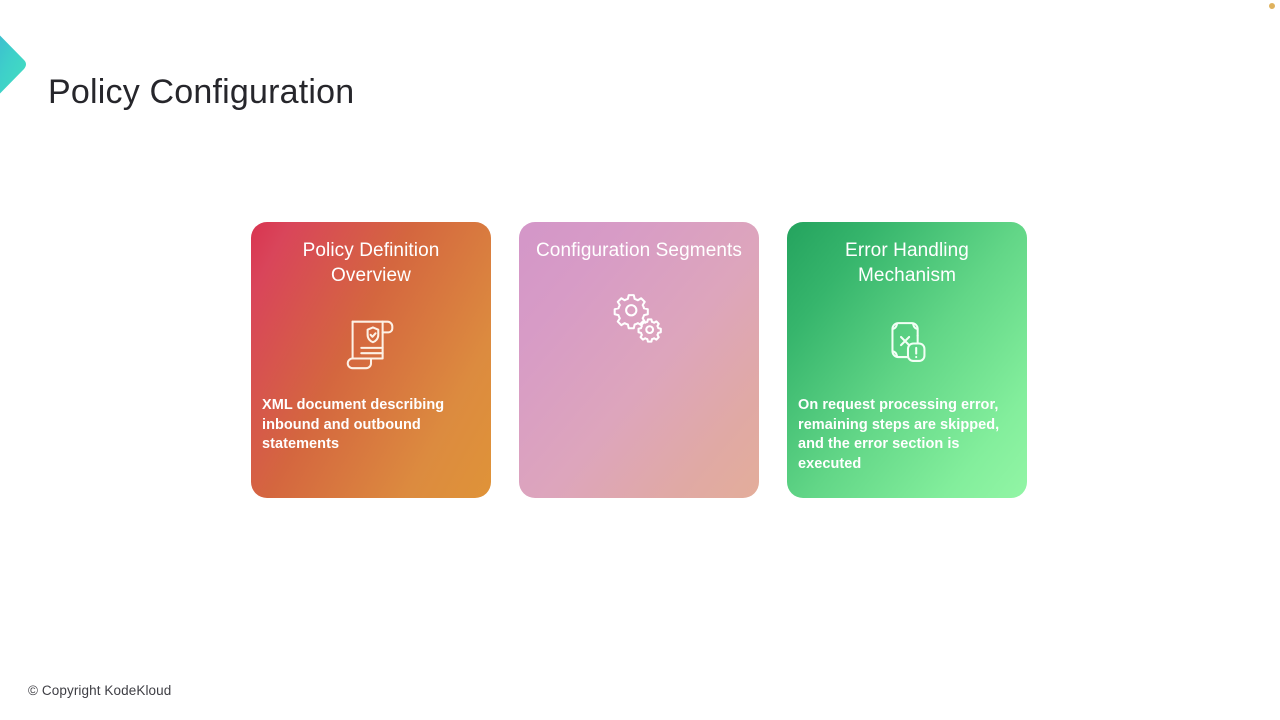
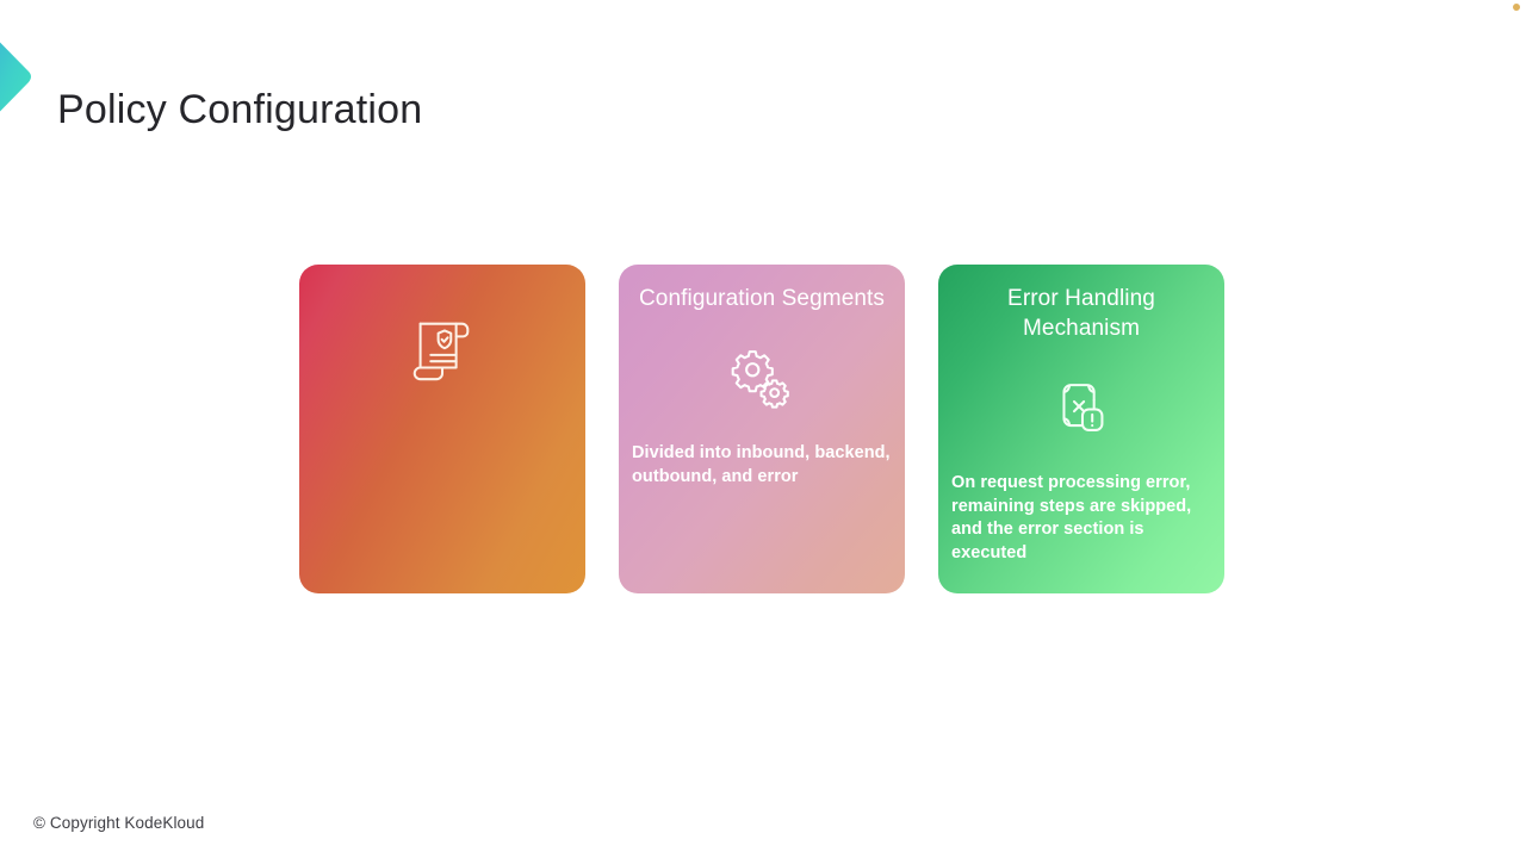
  Policy Configuration
- Policy Definition Overview
- XML document describing inbound and outbound statements
  Configuration Segments
+ Divided into inbound, backend, outbound, and error
  Error Handling Mechanism
  On request processing error, remaining steps are skipped, and the error section is executed
  © Copyright KodeKloud
